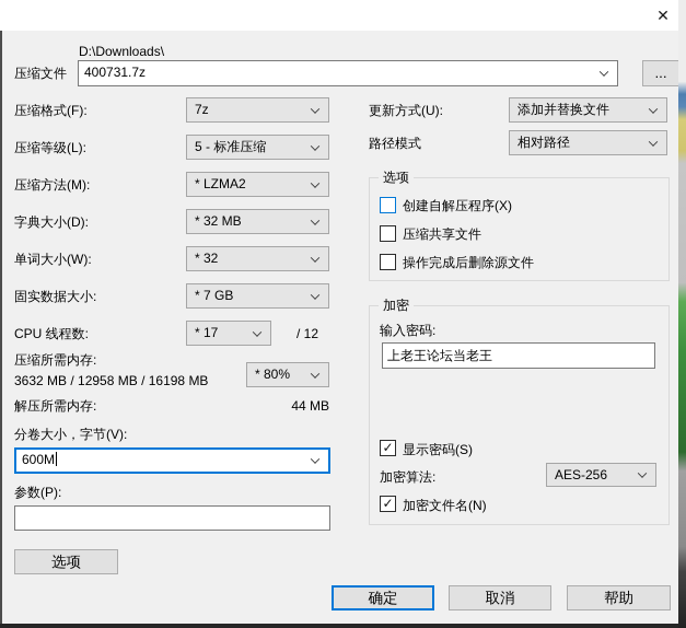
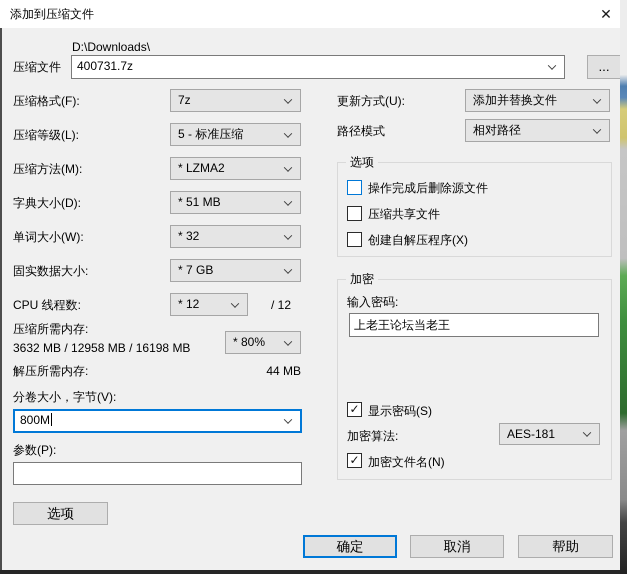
+ 添加到压缩文件
  ✕
  压缩文件
  D:\Downloads\
  400731.7z
  ...
  压缩格式(F):
  7z
  压缩等级(L):
  5 - 标准压缩
  压缩方法(M):
  * LZMA2
  字典大小(D):
- * 32 MB
+ * 51 MB
  单词大小(W):
  * 32
  固实数据大小:
  * 7 GB
  CPU 线程数:
- * 17
+ * 12
  / 12
  压缩所需内存:
  3632 MB / 12958 MB / 16198 MB
  * 80%
  解压所需内存:
  44 MB
  分卷大小，字节(V):
- 600M
+ 800M
  参数(P):
  选项
  更新方式(U):
  添加并替换文件
  路径模式
  相对路径
  选项
- 创建自解压程序(X)
+ 操作完成后删除源文件
  压缩共享文件
- 操作完成后删除源文件
+ 创建自解压程序(X)
  加密
  输入密码:
  上老王论坛当老王
  ✓
  显示密码(S)
  加密算法:
- AES-256
+ AES-181
  ✓
  加密文件名(N)
  确定
  取消
  帮助
